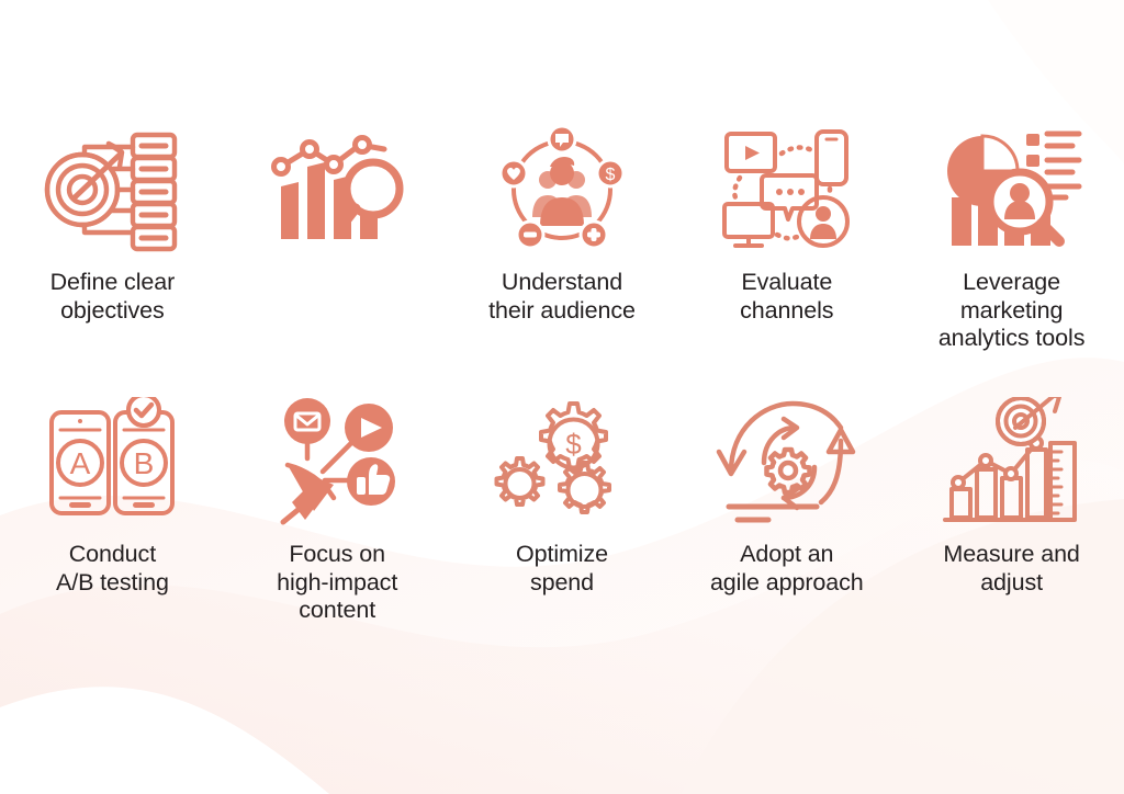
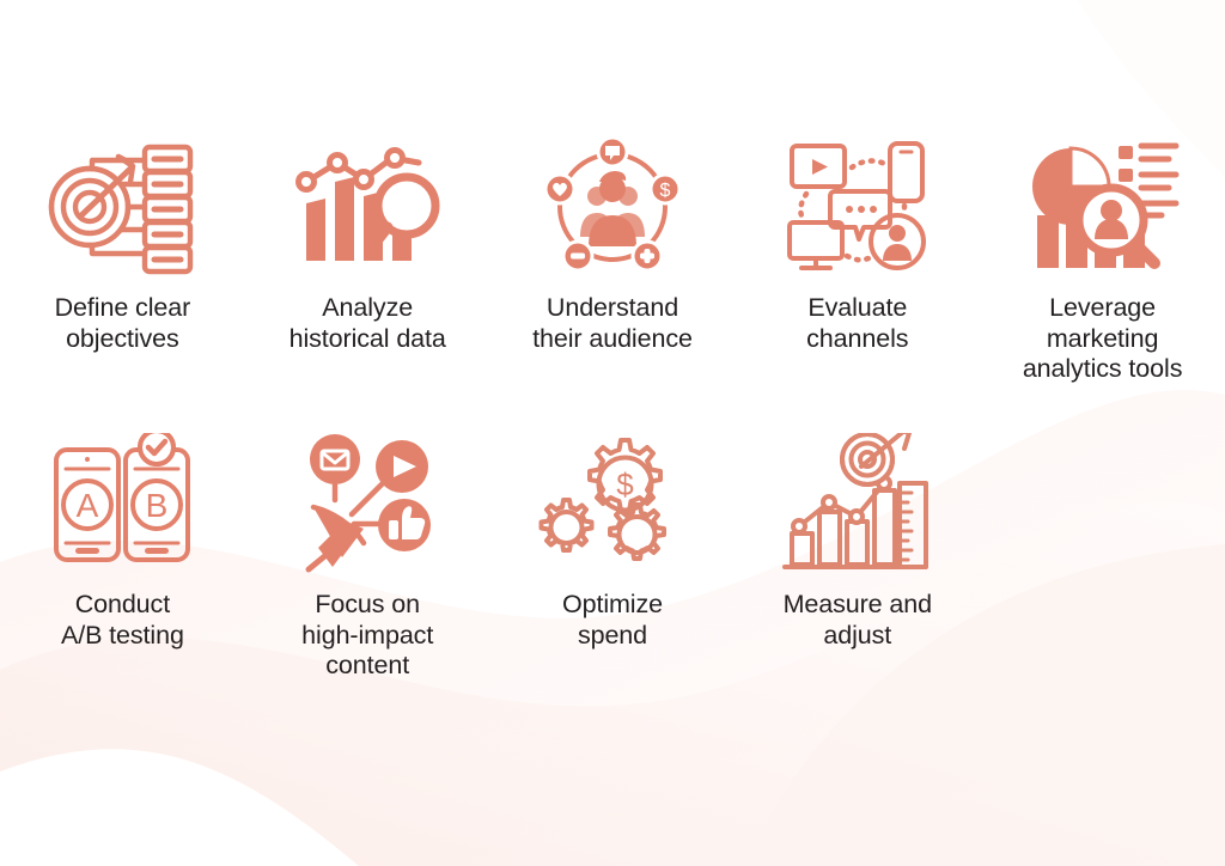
  Define clear
  objectives
+ Analyze
+ historical data
  $
  Understand
  their audience
  Evaluate
  channels
  Leverage
  marketing
  analytics tools
  A
  B
  Conduct
  A/B testing
  Focus on
  high-impact
  content
  $
  Optimize
  spend
- Adopt an
- agile approach
  Measure and
  adjust
